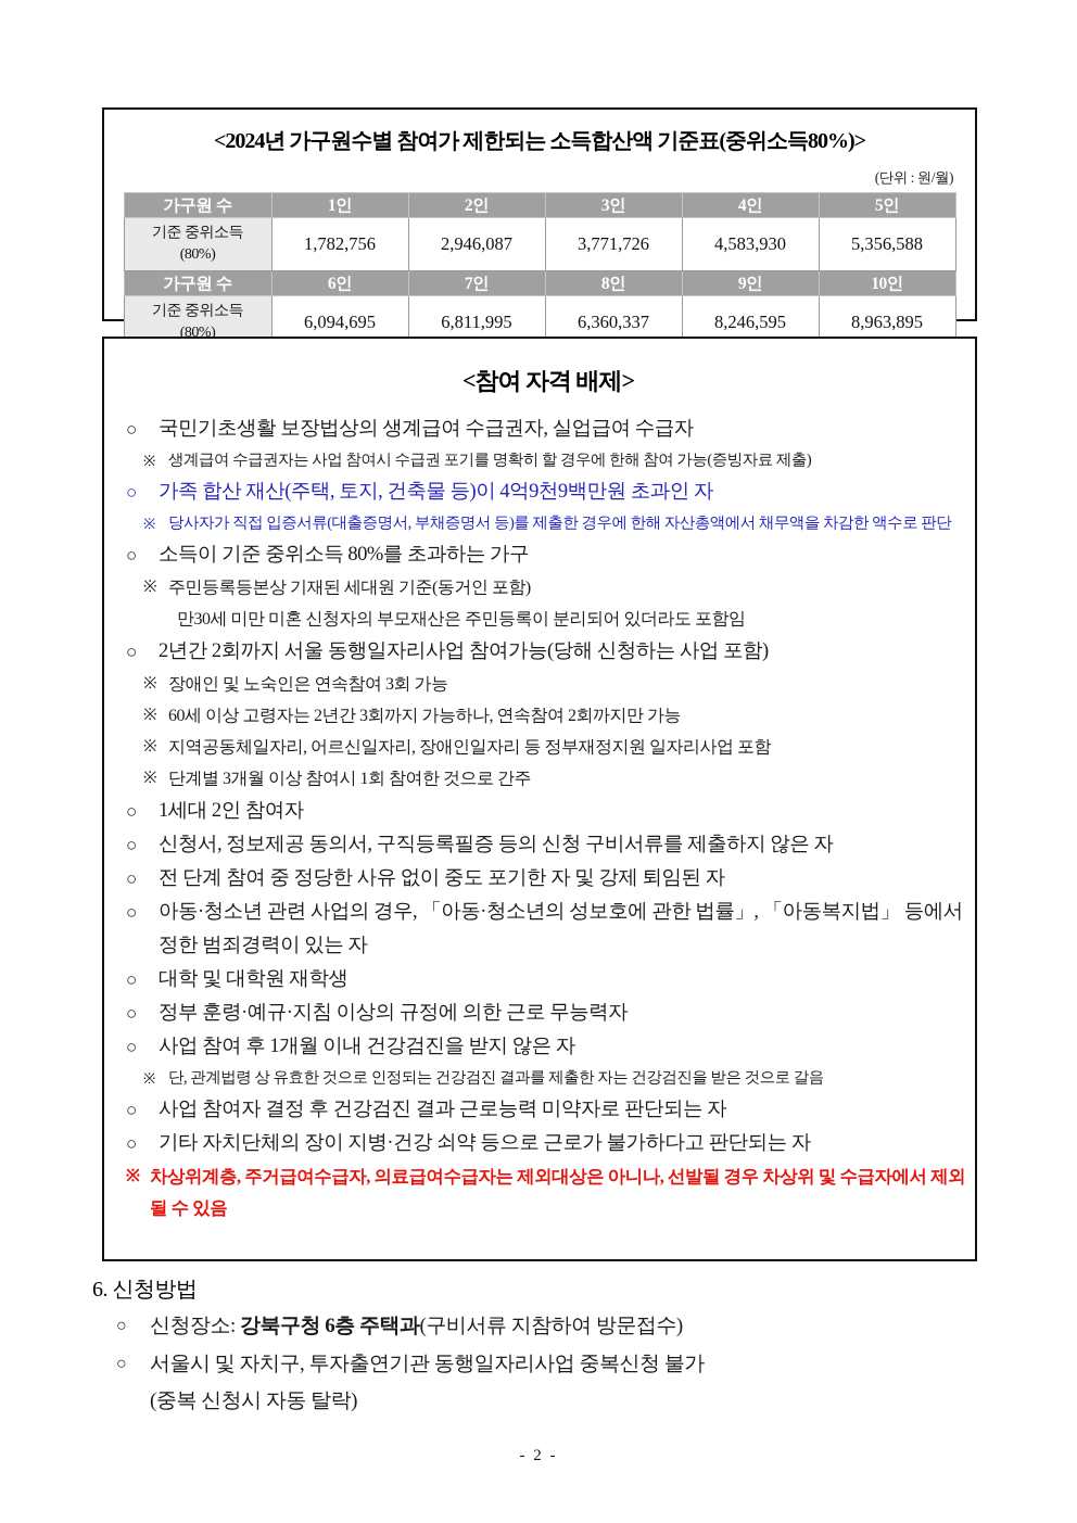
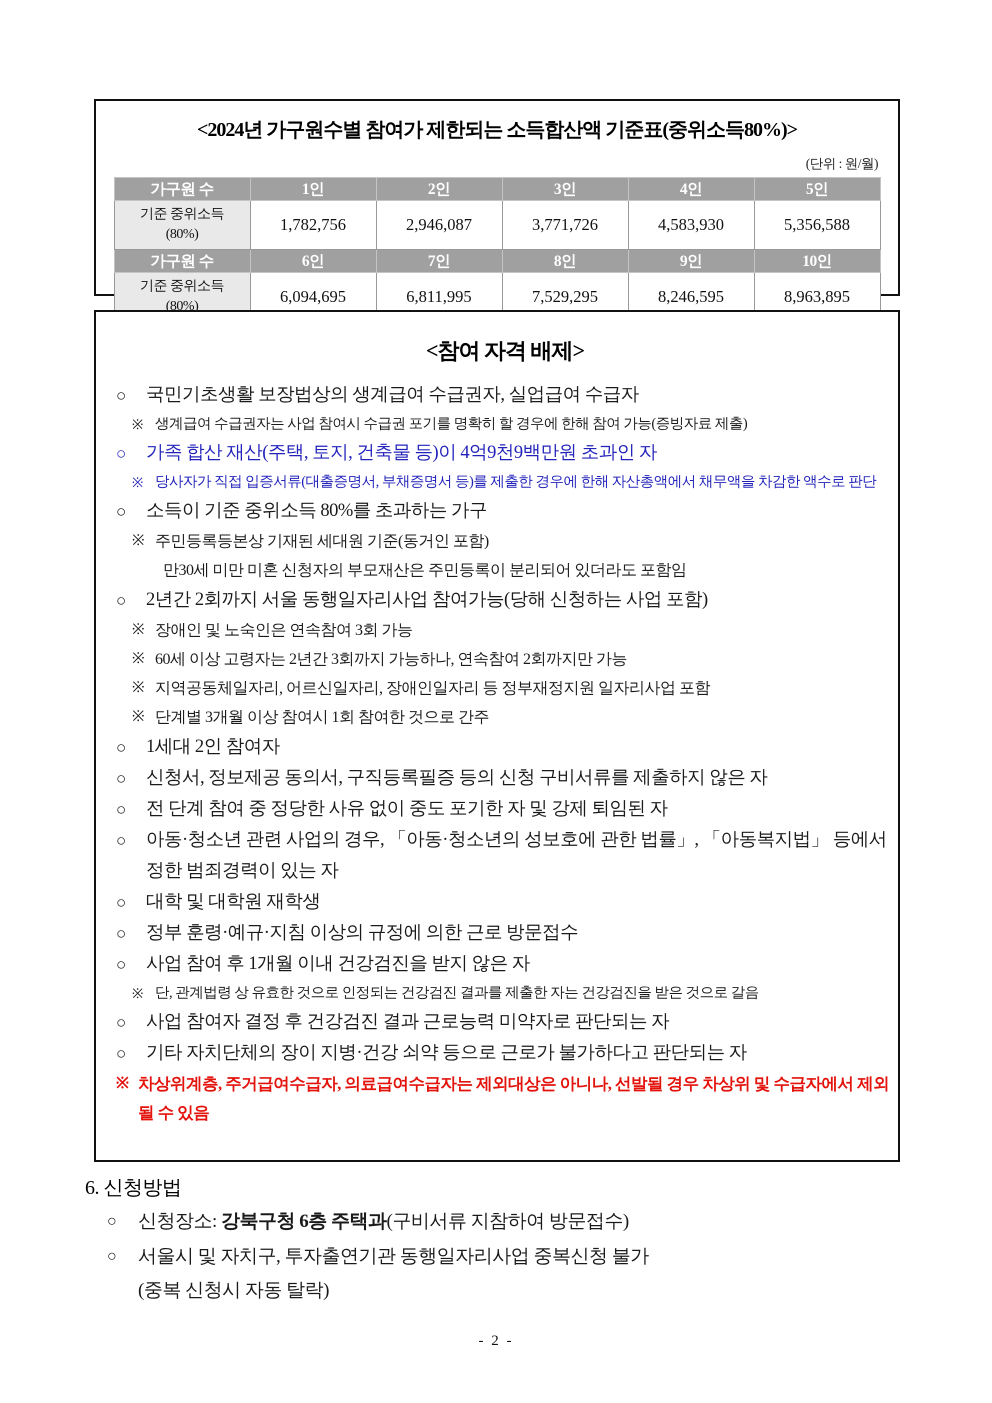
  <2024년 가구원수별 참여가 제한되는 소득합산액 기준표(중위소득80%)>
  (단위 : 원/월)
  가구원 수	1인	2인	3인	4인	5인
  기준 중위소득 (80%)	1,782,756	2,946,087	3,771,726	4,583,930	5,356,588
  가구원 수	6인	7인	8인	9인	10인
- 기준 중위소득 (80%)	6,094,695	6,811,995	6,360,337	8,246,595	8,963,895
+ 기준 중위소득 (80%)	6,094,695	6,811,995	7,529,295	8,246,595	8,963,895
  <참여 자격 배제>
  ○
  국민기초생활 보장법상의 생계급여 수급권자, 실업급여 수급자
  ※
  생계급여 수급권자는 사업 참여시 수급권 포기를 명확히 할 경우에 한해 참여 가능(증빙자료 제출)
  ○
  가족 합산 재산(주택, 토지, 건축물 등)이 4억9천9백만원 초과인 자
  ※
  당사자가 직접 입증서류(대출증명서, 부채증명서 등)를 제출한 경우에 한해 자산총액에서 채무액을 차감한 액수로 판단
  ○
  소득이 기준 중위소득 80%를 초과하는 가구
  ※
  주민등록등본상 기재된 세대원 기준(동거인 포함)
  만30세 미만 미혼 신청자의 부모재산은 주민등록이 분리되어 있더라도 포함임
  ○
  2년간 2회까지 서울 동행일자리사업 참여가능(당해 신청하는 사업 포함)
  ※
  장애인 및 노숙인은 연속참여 3회 가능
  ※
  60세 이상 고령자는 2년간 3회까지 가능하나, 연속참여 2회까지만 가능
  ※
  지역공동체일자리, 어르신일자리, 장애인일자리 등 정부재정지원 일자리사업 포함
  ※
  단계별 3개월 이상 참여시 1회 참여한 것으로 간주
  ○
  1세대 2인 참여자
  ○
  신청서, 정보제공 동의서, 구직등록필증 등의 신청 구비서류를 제출하지 않은 자
  ○
  전 단계 참여 중 정당한 사유 없이 중도 포기한 자 및 강제 퇴임된 자
  ○
  아동·청소년 관련 사업의 경우, 「아동·청소년의 성보호에 관한 법률」, 「아동복지법」 등에서 정한 범죄경력이 있는 자
  ○
  대학 및 대학원 재학생
  ○
- 정부 훈령·예규·지침 이상의 규정에 의한 근로 무능력자
+ 정부 훈령·예규·지침 이상의 규정에 의한 근로 방문접수
  ○
  사업 참여 후 1개월 이내 건강검진을 받지 않은 자
  ※
  단, 관계법령 상 유효한 것으로 인정되는 건강검진 결과를 제출한 자는 건강검진을 받은 것으로 갈음
  ○
  사업 참여자 결정 후 건강검진 결과 근로능력 미약자로 판단되는 자
  ○
  기타 자치단체의 장이 지병·건강 쇠약 등으로 근로가 불가하다고 판단되는 자
  ※
  차상위계층, 주거급여수급자, 의료급여수급자는 제외대상은 아니나, 선발될 경우 차상위 및 수급자에서 제외될 수 있음
  6. 신청방법
  ○
  신청장소: 강북구청 6층 주택과(구비서류 지참하여 방문접수)
  ○
  서울시 및 자치구, 투자출연기관 동행일자리사업 중복신청 불가
  (중복 신청시 자동 탈락)
  - 2 -
